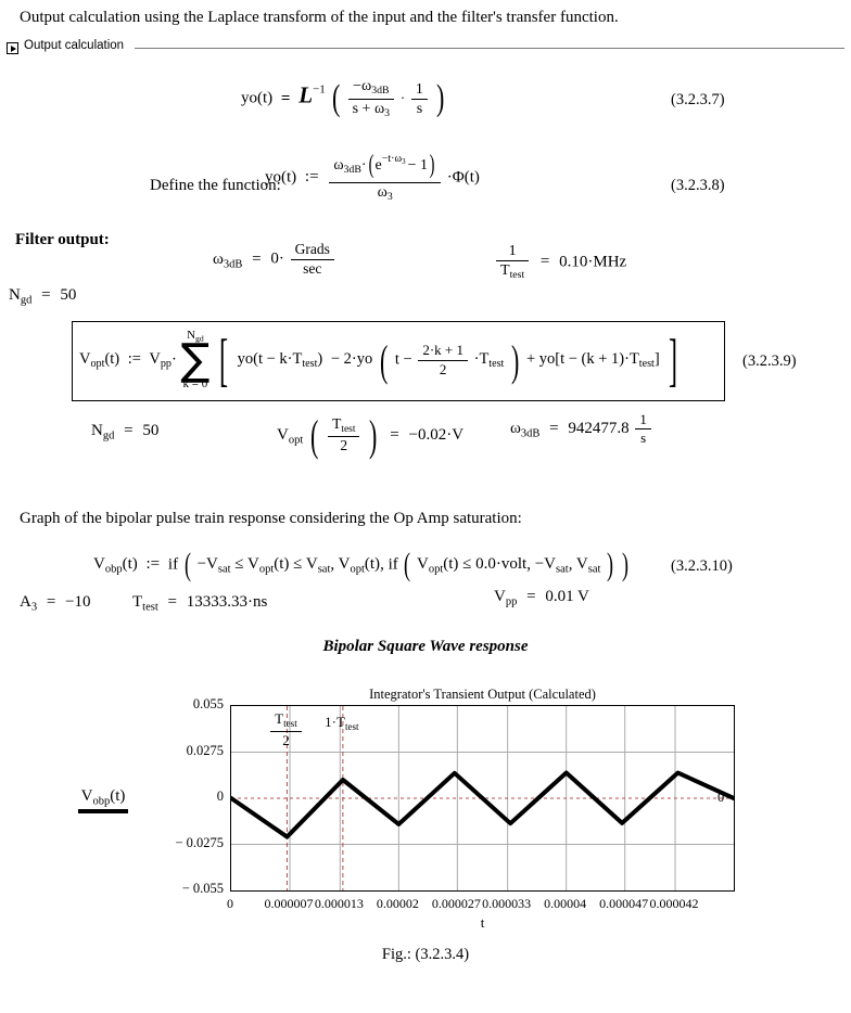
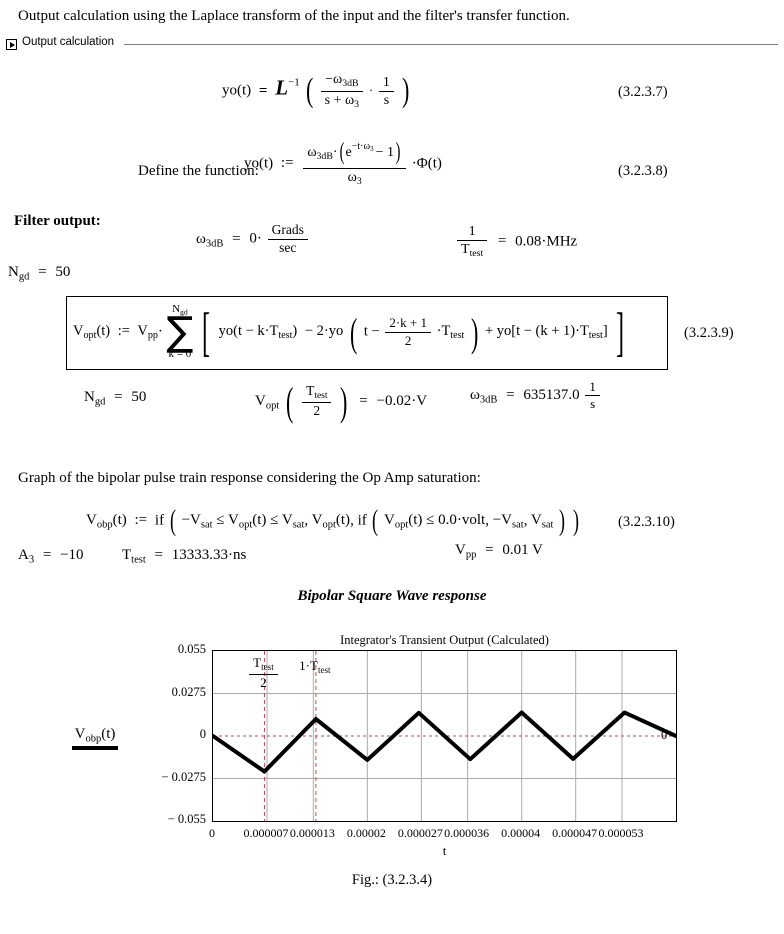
  Output calculation using the Laplace transform of the input and the filter's transfer function.
  Output calculation
  yo(t) = L−1 (
  −ω3dB
  s + ω3
  ·
  1
  s
  )
  (3.2.3.7)
  Define the function:
  yo(t) :=
  ω3dB·(e−t·ω3 − 1)
  ω3
  ·Φ(t)
  (3.2.3.8)
  Filter output:
  ω3dB = 0·
  Grads
  sec
  1
  Ttest
- = 0.10·MHz
+ = 0.08·MHz
  Ngd = 50
  Vopt(t) := Vpp·
  Ngd
  ∑
  k = 0
  [ yo(t − k·Ttest) − 2·yo ( t −
  2·k + 1
  2
  ·Ttest ) + yo[t − (k + 1)·Ttest] ]
  (3.2.3.9)
  Ngd = 50
  Vopt (
  Ttest
  2
  ) = −0.02·V
- ω3dB = 942477.8
+ ω3dB = 635137.0
  1
  s
  Graph of the bipolar pulse train response considering the Op Amp saturation:
  Vobp(t) := if ( −Vsat ≤ Vopt(t) ≤ Vsat, Vopt(t), if ( Vopt(t) ≤ 0.0·volt, −Vsat, Vsat ) )
  (3.2.3.10)
  A3 = −10
  Ttest = 13333.33·ns
  Vpp = 0.01 V
  Bipolar Square Wave response
  Integrator's Transient Output (Calculated)
  Vobp(t)
  0
  t
  Fig.: (3.2.3.4)
  0.055
  0.0275
  0
  − 0.0275
  − 0.055
  0
  0.000007
  0.000013
  0.00002
  0.000027
- 0.000033
+ 0.000036
  0.00004
  0.000047
- 0.000042
+ 0.000053
  Ttest
  2
  1·Ttest
